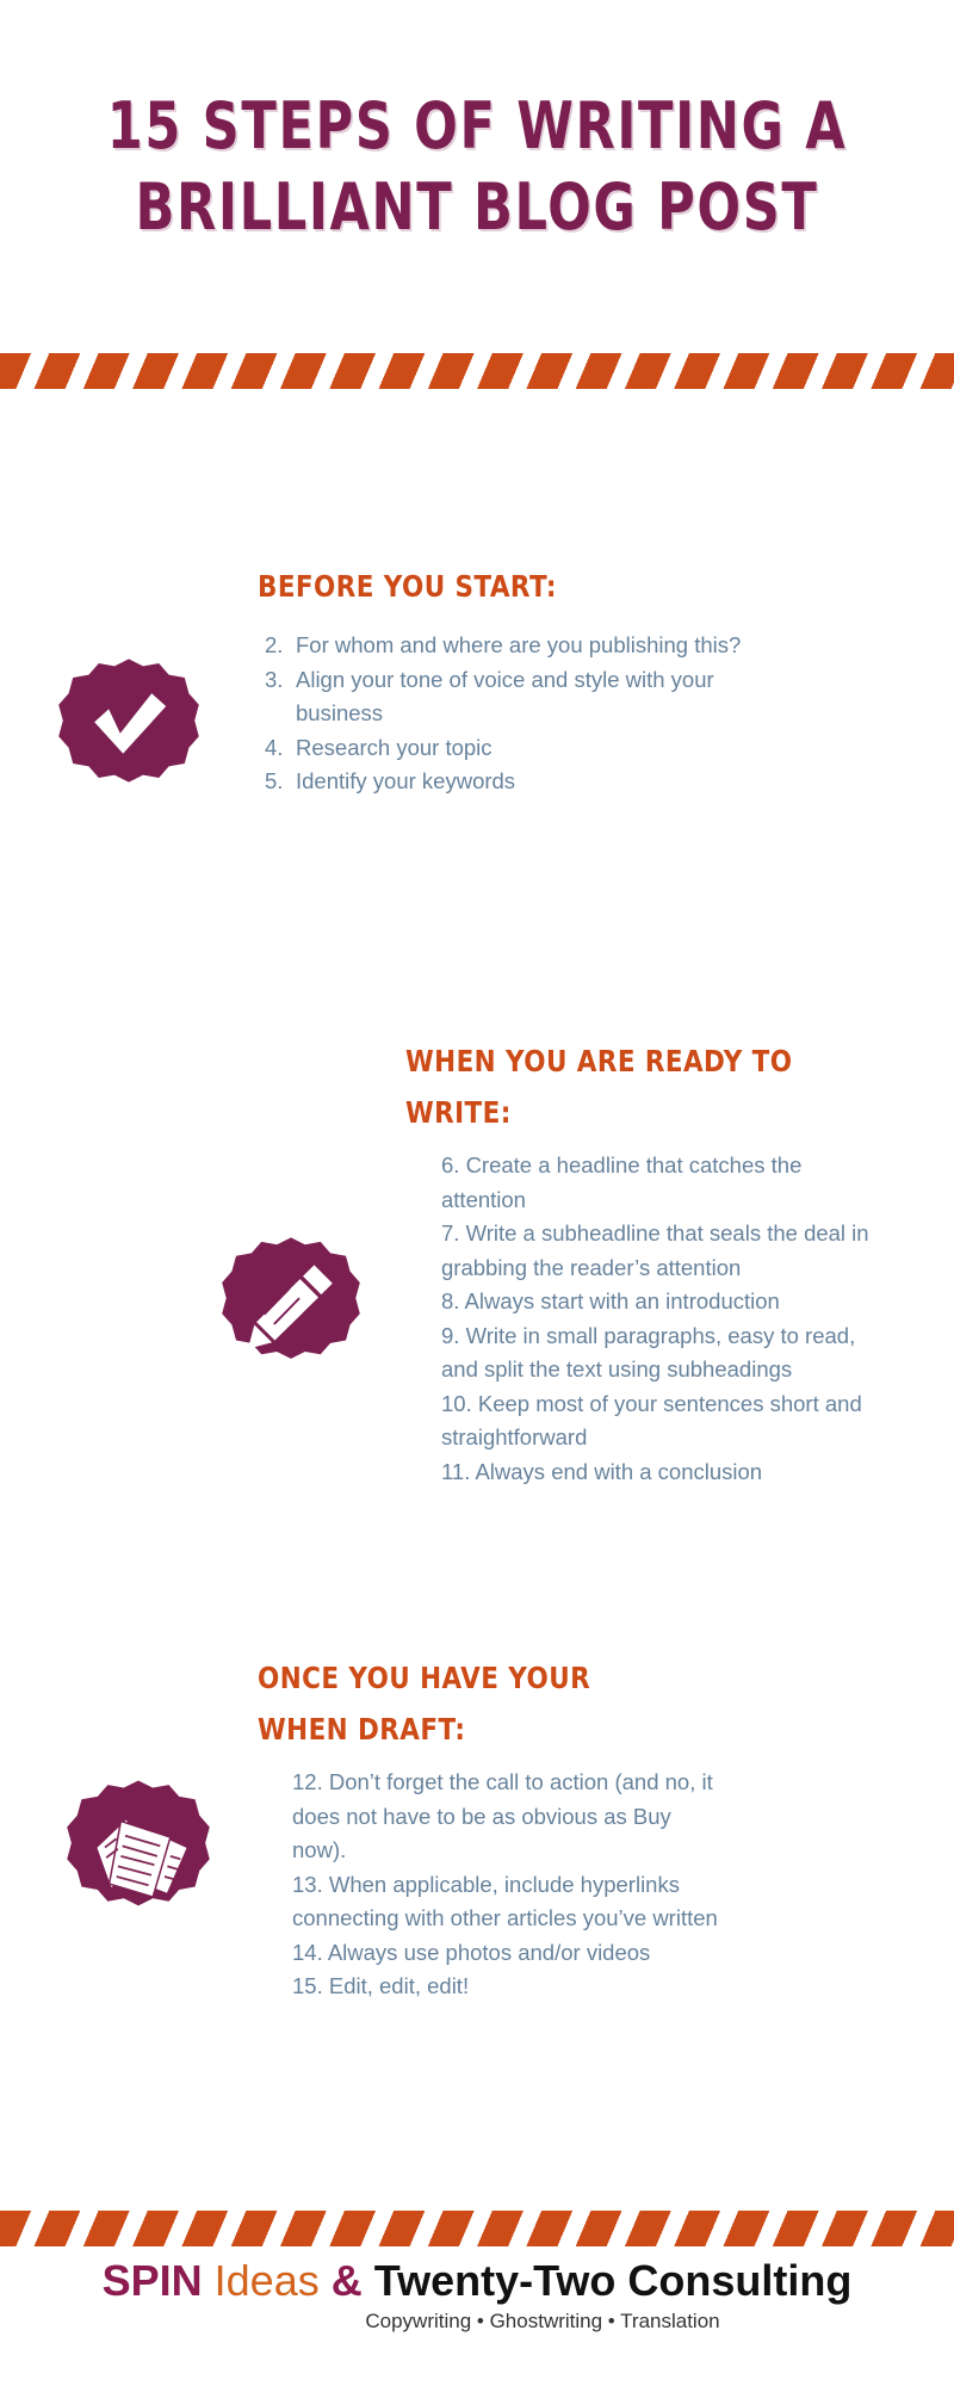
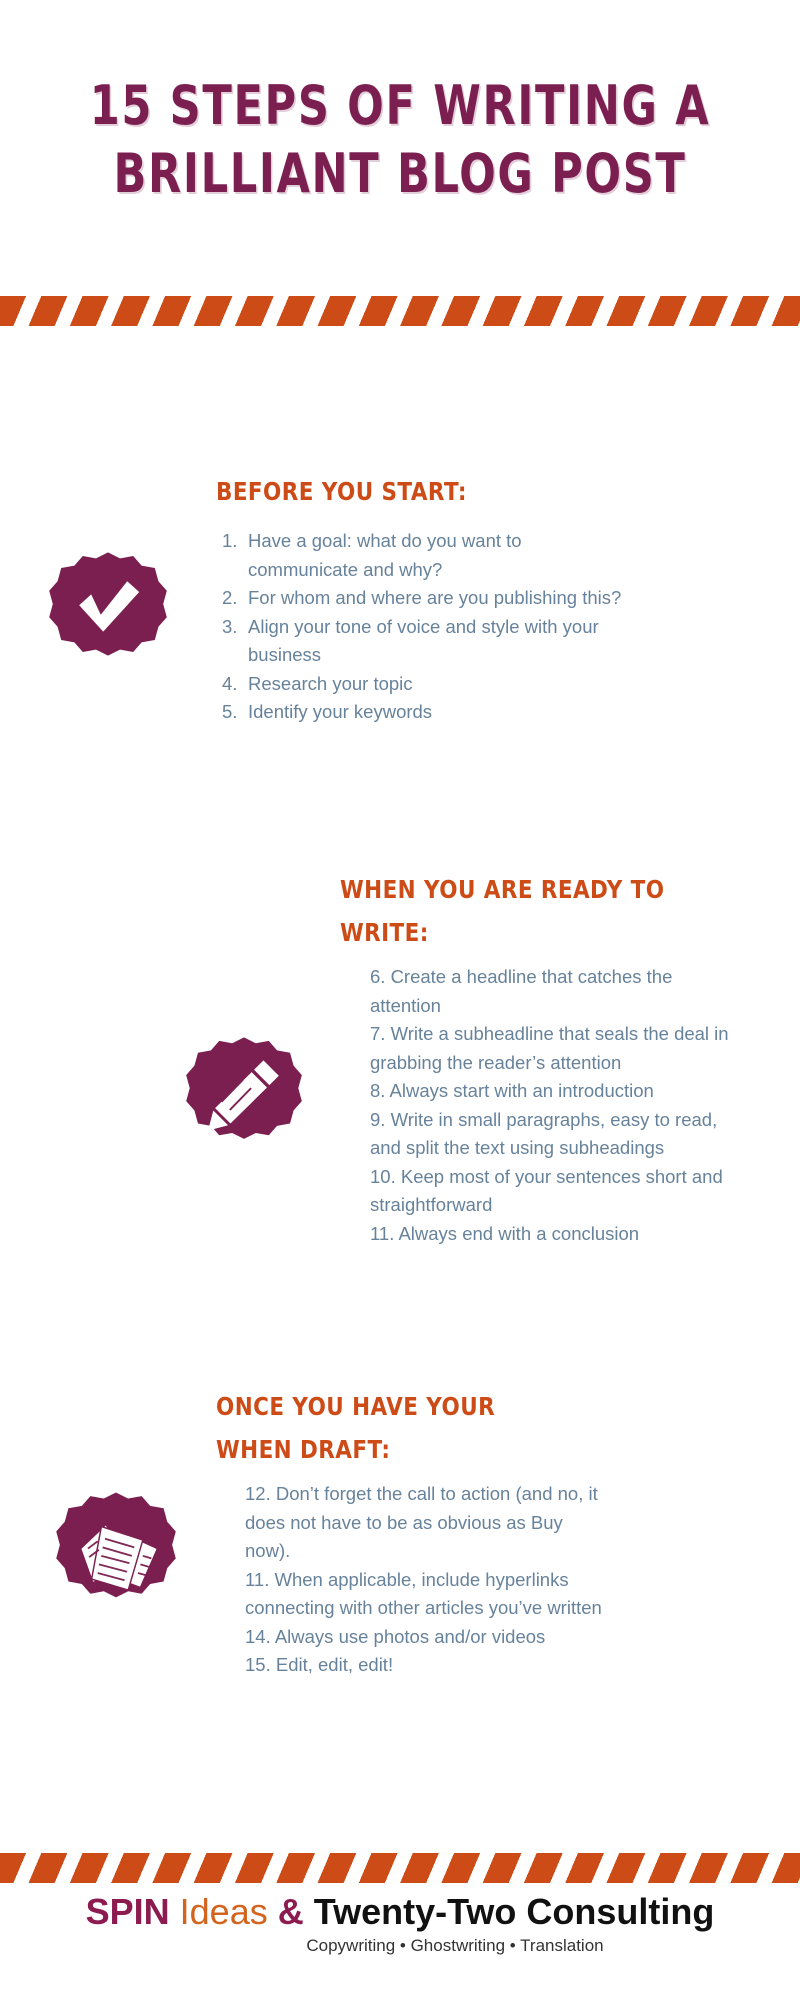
  15 STEPS OF WRITING A
  BRILLIANT BLOG POST
  BEFORE YOU START:
+ 1.
+ Have a goal: what do you want to communicate and why?
  2.
  For whom and where are you publishing this?
  3.
  Align your tone of voice and style with your business
  4.
  Research your topic
  5.
  Identify your keywords
  WHEN YOU ARE READY TO WRITE:
  6. Create a headline that catches the attention
  7. Write a subheadline that seals the deal in grabbing the reader’s attention
  8. Always start with an introduction
  9. Write in small paragraphs, easy to read, and split the text using subheadings
  10. Keep most of your sentences short and straightforward
  11. Always end with a conclusion
  ONCE YOU HAVE YOUR WHEN DRAFT:
  12. Don’t forget the call to action (and no, it does not have to be as obvious as Buy now).
- 13. When applicable, include hyperlinks connecting with other articles you’ve written
+ 11. When applicable, include hyperlinks connecting with other articles you’ve written
  14. Always use photos and/or videos
  15. Edit, edit, edit!
  SPIN Ideas & Twenty-Two Consulting
  Copywriting • Ghostwriting • Translation
